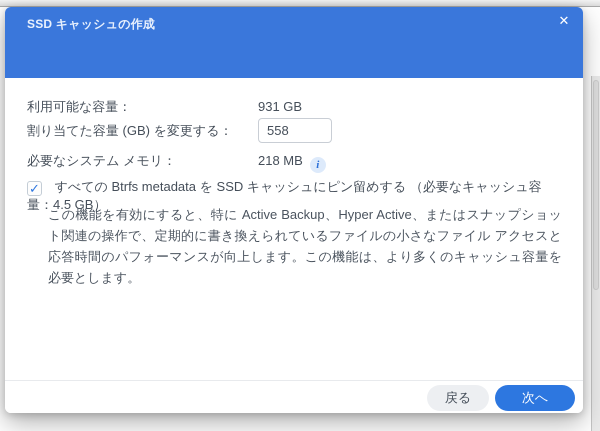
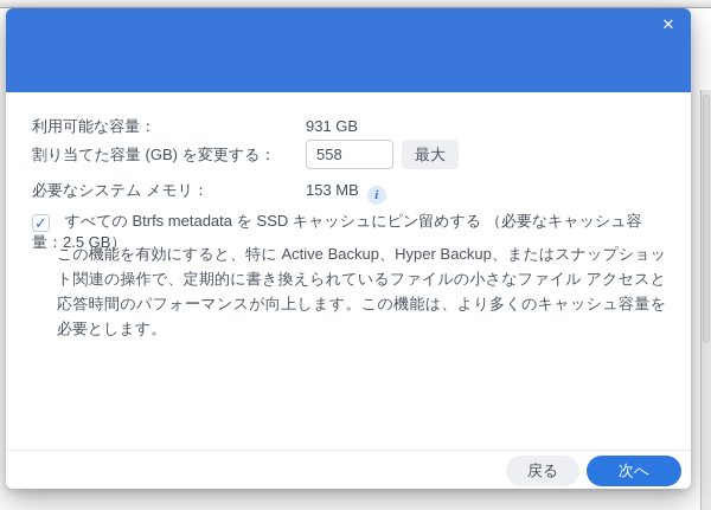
- SSD キャッシュの作成
  ✕
  利用可能な容量：
  931 GB
  割り当てた容量 (GB) を変更する：
  558
+ 最大
  必要なシステム メモリ：
- 218 MB i
+ 153 MB i
- ✓ すべての Btrfs metadata を SSD キャッシュにピン留めする （必要なキャッシュ容量：4.5 GB）
+ ✓ すべての Btrfs metadata を SSD キャッシュにピン留めする （必要なキャッシュ容量：2.5 GB）
- この機能を有効にすると、特に Active Backup、Hyper Active、またはスナップショット関連の操作で、定期的に書き換えられているファイルの小さなファイル アクセスと応答時間のパフォーマンスが向上します。この機能は、より多くのキャッシュ容量を必要とします。
+ この機能を有効にすると、特に Active Backup、Hyper Backup、またはスナップショット関連の操作で、定期的に書き換えられているファイルの小さなファイル アクセスと応答時間のパフォーマンスが向上します。この機能は、より多くのキャッシュ容量を必要とします。
  戻る
  次へ
